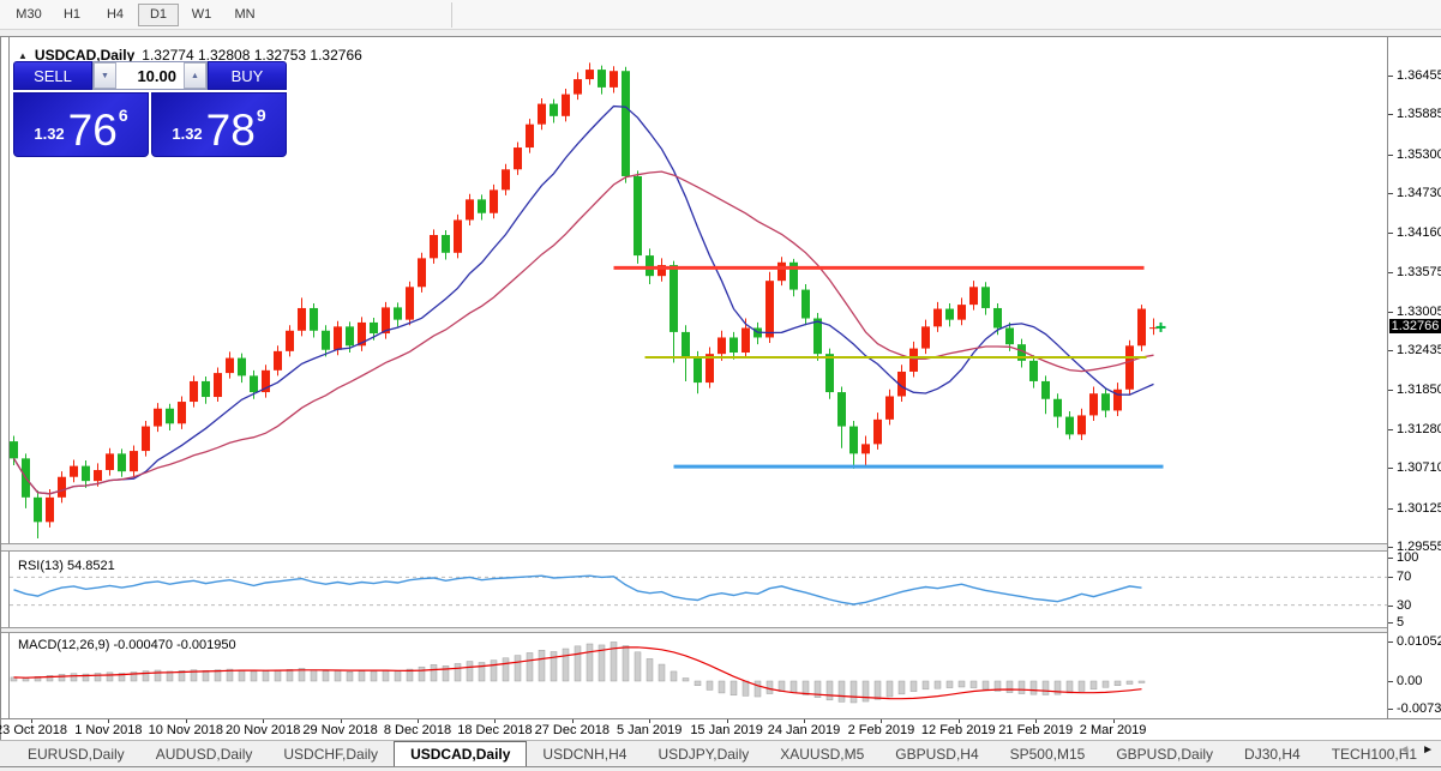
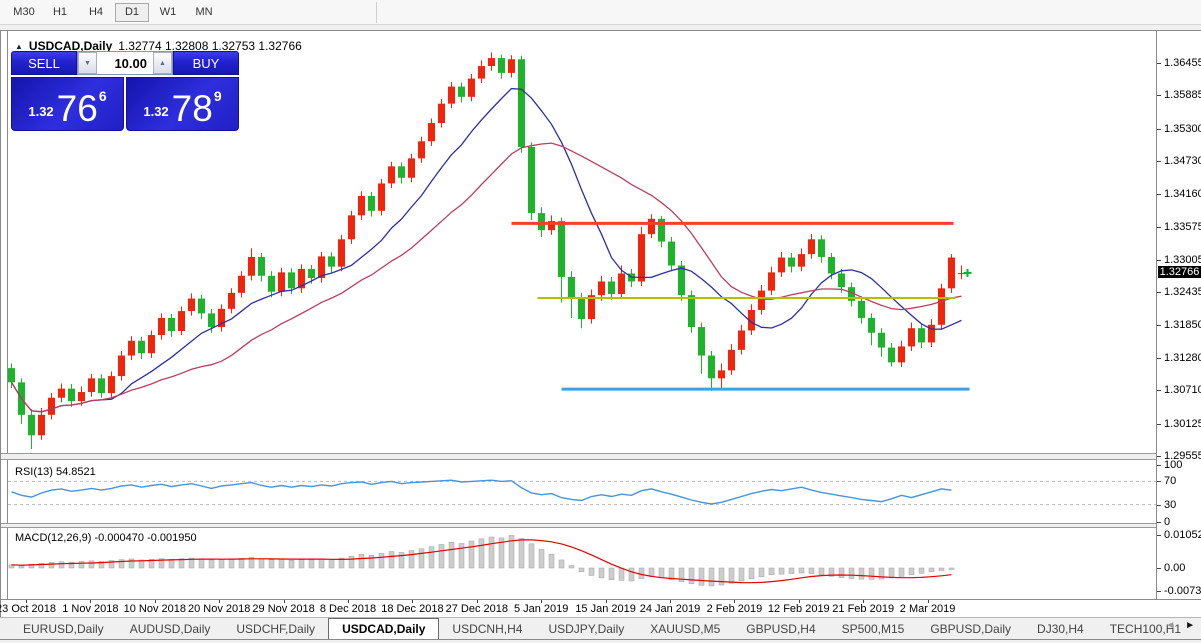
  M30
  H1
  H4
  D1
  W1
  MN
  ▲
  USDCAD,Daily
  1.32774 1.32808 1.32753 1.32766
  SELL
  10.00
  BUY
  1.32
  76
  6
  1.32
  78
  9
  RSI(13) 54.8521
  MACD(12,26,9) -0.000470 -0.001950
  1.3645
  1.3588
  1.3530
  1.3473
  1.3416
  1.3357
  1.3300
  1.3243
  1.3185
  1.3128
  1.3071
  1.3012
  1.2955
  1.32766
  100
  70
  30
- 5
+ 0
  0.0105
  0.00
  -0.0073
  3 Oct 2018
  1 Nov 2018
  10 Nov 2018
  20 Nov 2018
  29 Nov 2018
  8 Dec 2018
  18 Dec 2018
  27 Dec 2018
  5 Jan 2019
  15 Jan 2019
  24 Jan 2019
  2 Feb 2019
  12 Feb 2019
  21 Feb 2019
  2 Mar 2019
  EURUSD,Daily
  AUDUSD,Daily
  USDCHF,Daily
  USDCAD,Daily
  USDCNH,H4
  USDJPY,Daily
  XAUUSD,M5
  GBPUSD,H4
  SP500,M15
  GBPUSD,Daily
  DJ30,H4
  TECH100,H1
  ◄
  ►
